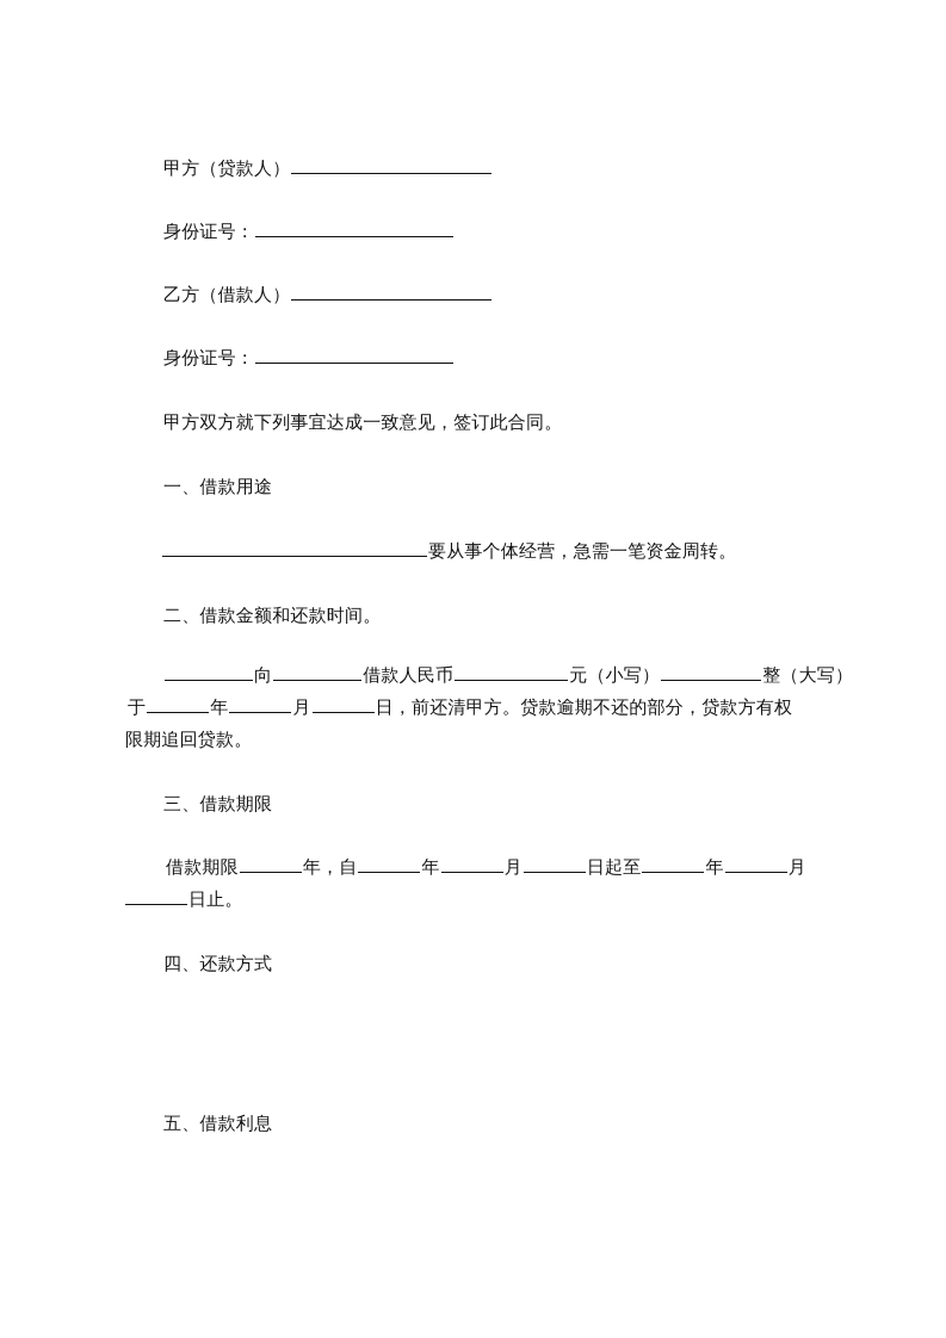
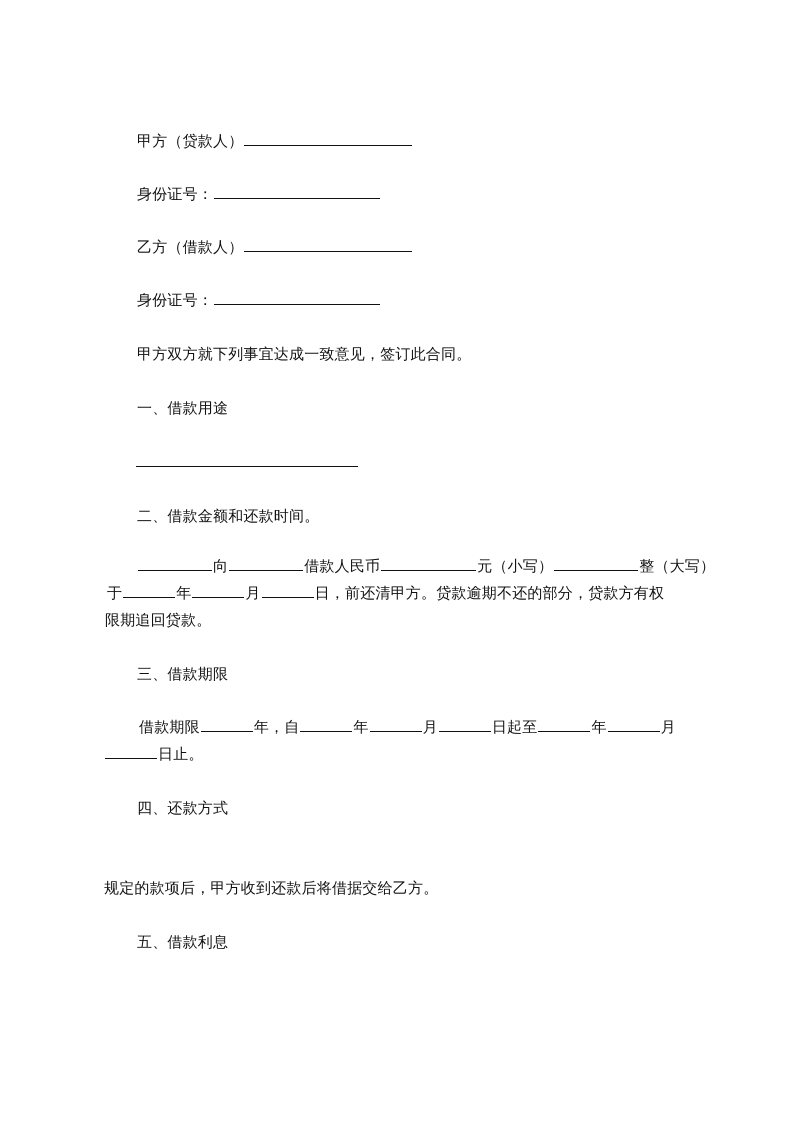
  甲方（贷款人）
  身份证号：
  乙方（借款人）
  身份证号：
  甲方双方就下列事宜达成一致意见，签订此合同。
  一、借款用途
- 要从事个体经营，急需一笔资金周转。
  二、借款金额和还款时间。
  向 借款人民币 元（小写） 整（大写）
  于 年 月 日，前还清甲方。贷款逾期不还的部分，贷款方有权
  限期追回贷款。
  三、借款期限
  借款期限 年，自 年 月 日起至 年 月
  日止。
  四、还款方式
+ 规定的款项后，甲方收到还款后将借据交给乙方。
  五、借款利息
